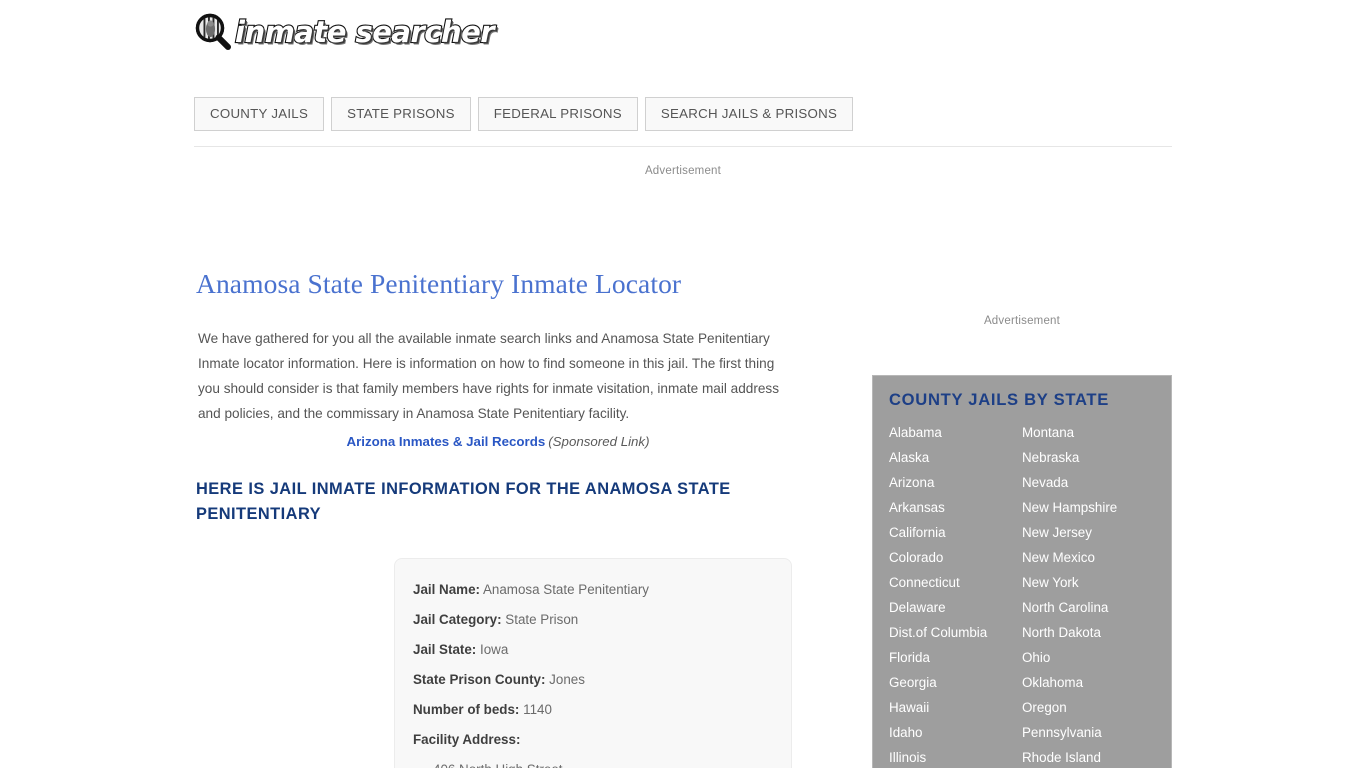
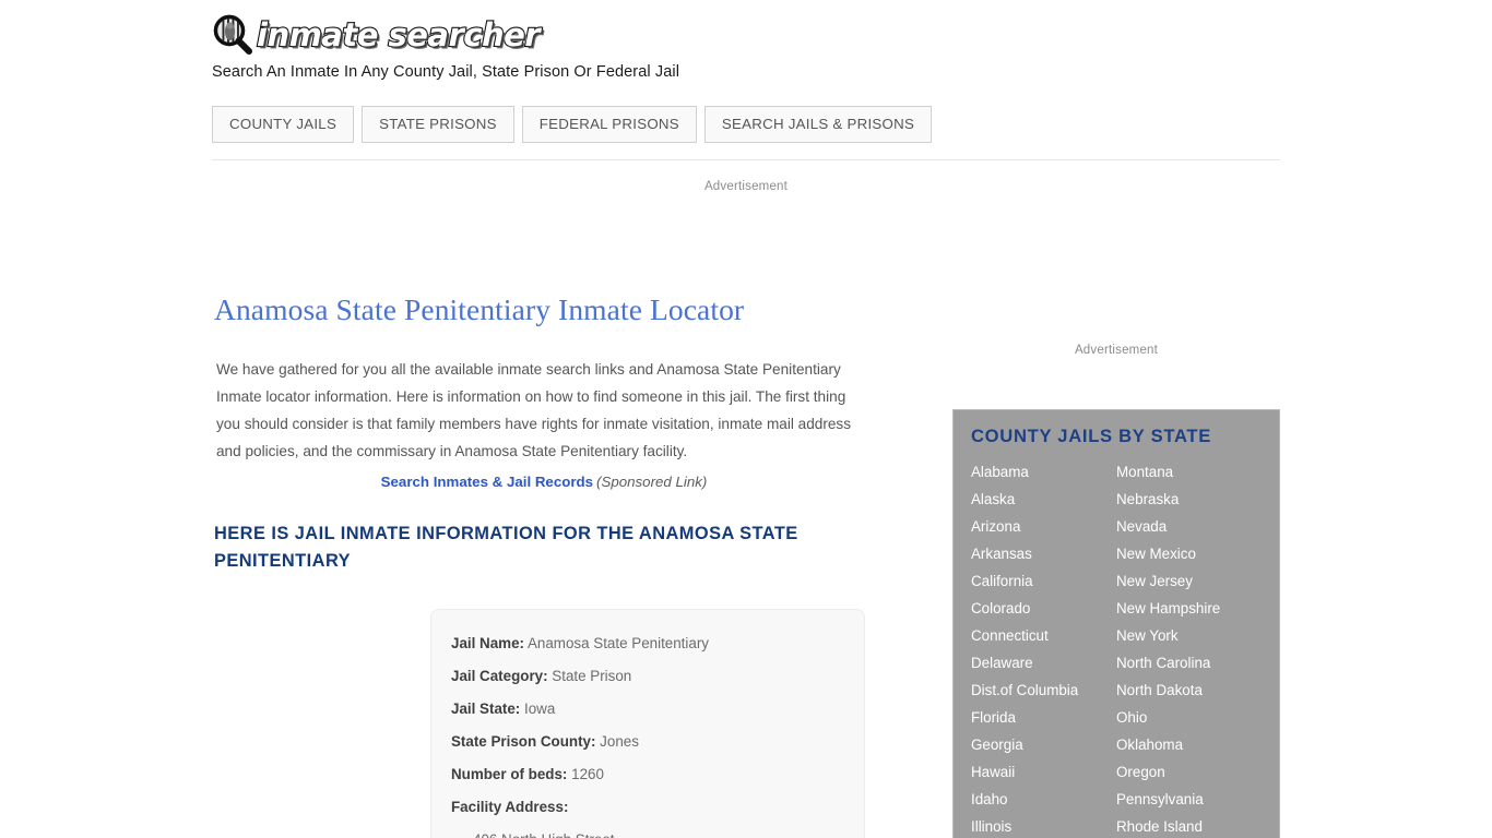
  inmate searcher
+ Search An Inmate In Any County Jail, State Prison Or Federal Jail
  COUNTY JAILS
  STATE PRISONS
  FEDERAL PRISONS
  SEARCH JAILS & PRISONS
  Advertisement
  Advertisement
  Anamosa State Penitentiary Inmate Locator
  We have gathered for you all the available inmate search links and Anamosa State Penitentiary Inmate locator information. Here is information on how to find someone in this jail. The first thing you should consider is that family members have rights for inmate visitation, inmate mail address and policies, and the commissary in Anamosa State Penitentiary facility.
- Arizona Inmates & Jail Records (Sponsored Link)
+ Search Inmates & Jail Records (Sponsored Link)
  HERE IS JAIL INMATE INFORMATION FOR THE ANAMOSA STATE PENITENTIARY
  Jail Name: Anamosa State Penitentiary
  Jail Category: State Prison
  Jail State: Iowa
  State Prison County: Jones
- Number of beds: 1140
+ Number of beds: 1260
  Facility Address:
  COUNTY JAILS BY STATE
  Alabama
  Montana
  Alaska
  Nebraska
  Arizona
  Nevada
  Arkansas
- New Hampshire
+ New Mexico
  California
  New Jersey
  Colorado
- New Mexico
+ New Hampshire
  Connecticut
  New York
  Delaware
  North Carolina
  Dist.of Columbia
  North Dakota
  Florida
  Ohio
  Georgia
  Oklahoma
  Hawaii
  Oregon
  Idaho
  Pennsylvania
  Illinois
  Rhode Island
